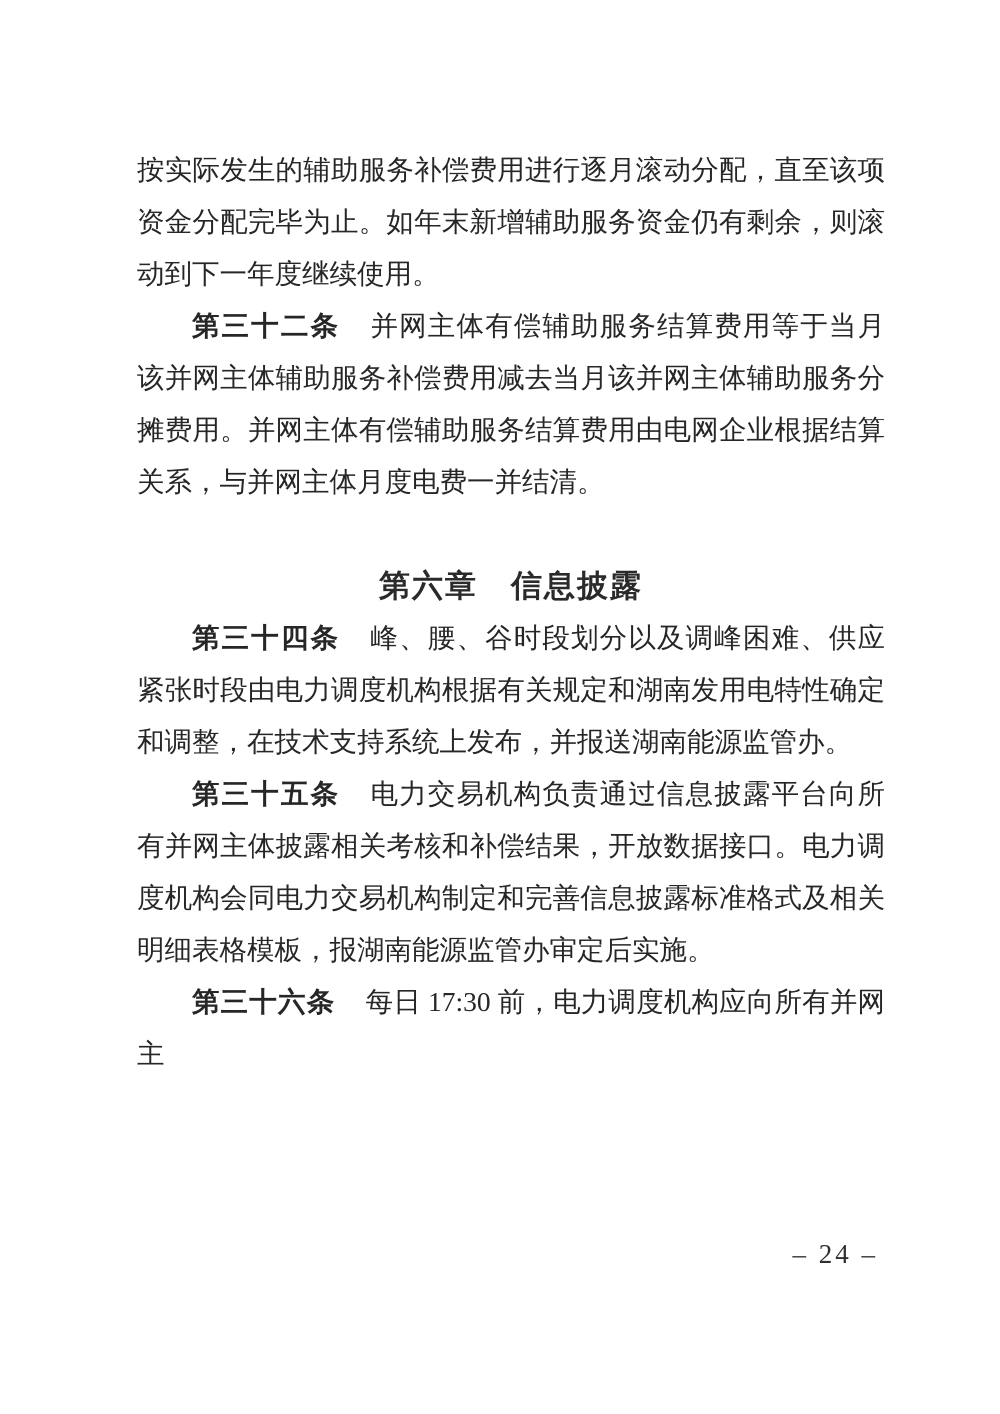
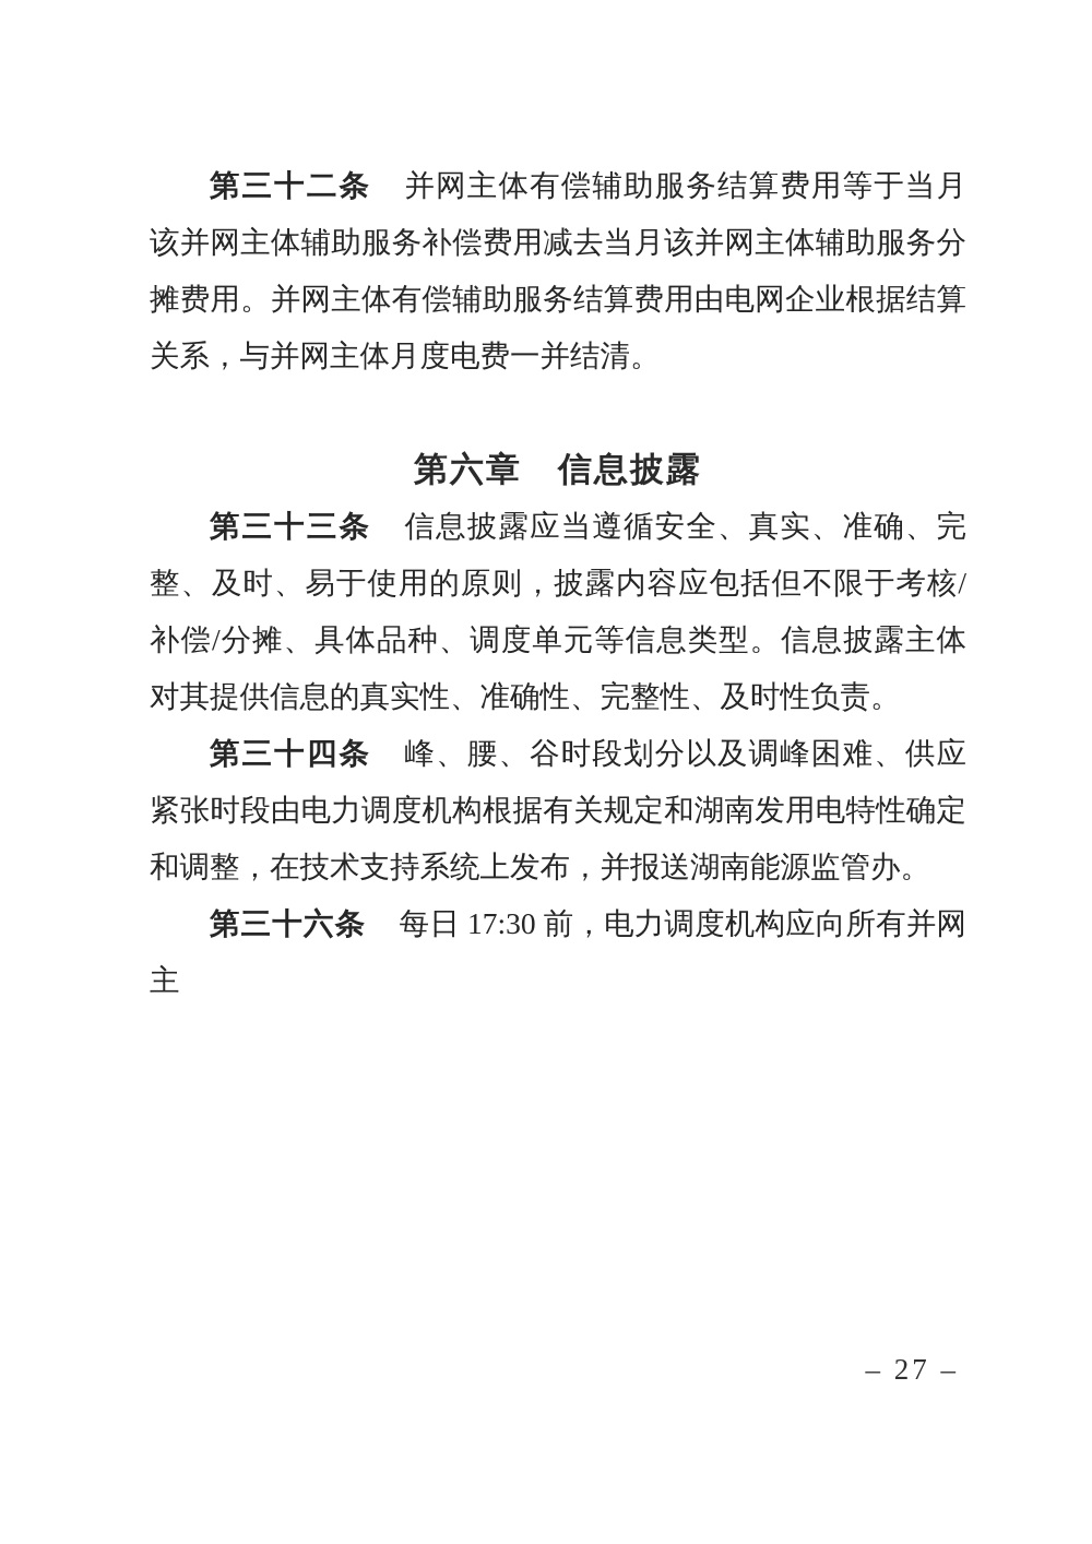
- 按实际发生的辅助服务补偿费用进行逐月滚动分配，直至该项资金分配完毕为止。如年末新增辅助服务资金仍有剩余，则滚动到下一年度继续使用。
  第三十二条 并网主体有偿辅助服务结算费用等于当月该并网主体辅助服务补偿费用减去当月该并网主体辅助服务分摊费用。并网主体有偿辅助服务结算费用由电网企业根据结算关系，与并网主体月度电费一并结清。
  第六章 信息披露
+ 第三十三条 信息披露应当遵循安全、真实、准确、完整、及时、易于使用的原则，披露内容应包括但不限于考核/补偿/分摊、具体品种、调度单元等信息类型。信息披露主体对其提供信息的真实性、准确性、完整性、及时性负责。
  第三十四条 峰、腰、谷时段划分以及调峰困难、供应紧张时段由电力调度机构根据有关规定和湖南发用电特性确定和调整，在技术支持系统上发布，并报送湖南能源监管办。
- 第三十五条 电力交易机构负责通过信息披露平台向所有并网主体披露相关考核和补偿结果，开放数据接口。电力调度机构会同电力交易机构制定和完善信息披露标准格式及相关明细表格模板，报湖南能源监管办审定后实施。
  第三十六条 每日 17:30 前，电力调度机构应向所有并网主
- – 24 –
+ – 27 –
